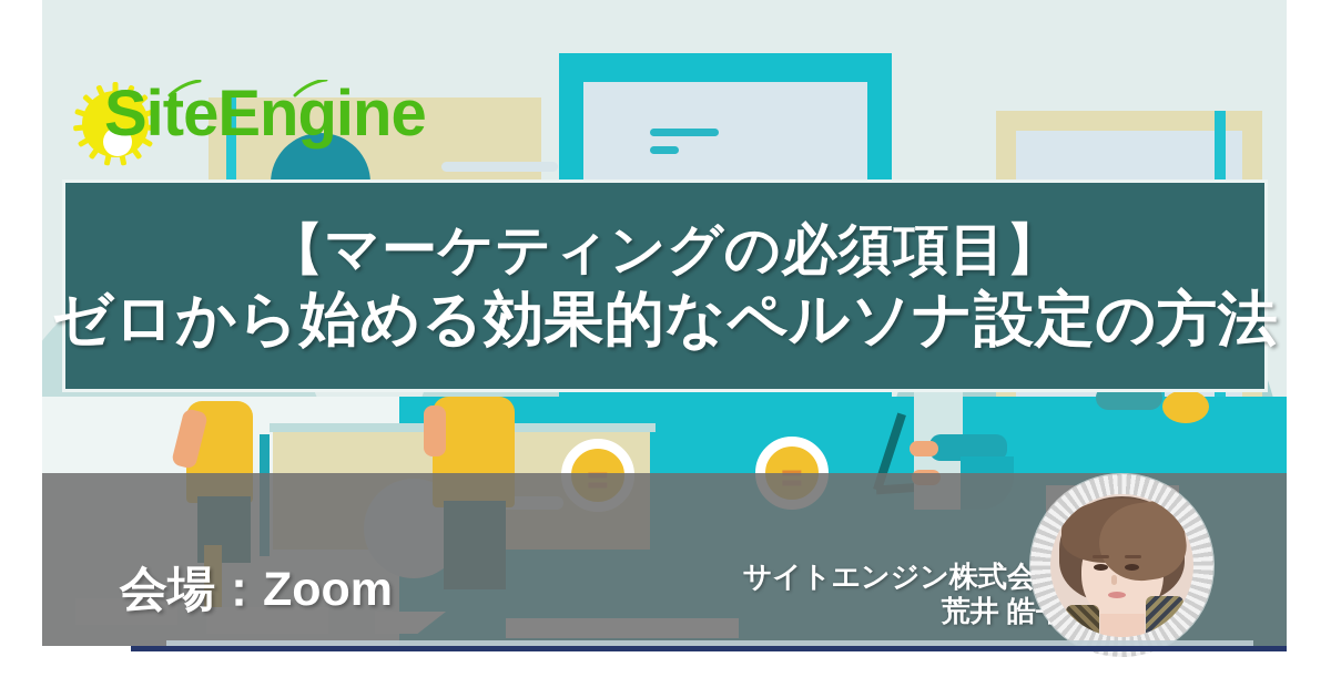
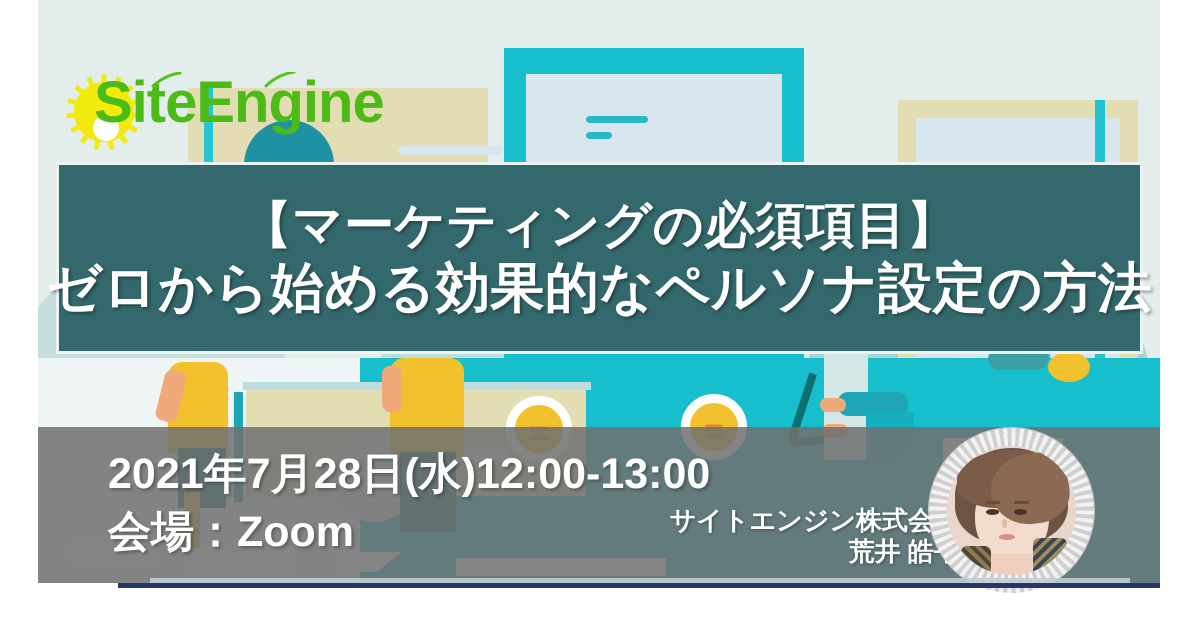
  SiteEngine
  【マーケティングの必須項目】
  ゼロから始める効果的なペルソナ設定の方法
+ 2021年7月28日(水)12:00-13:00
  会場：Zoom
  サイトエンジン株式会
  荒井 皓
